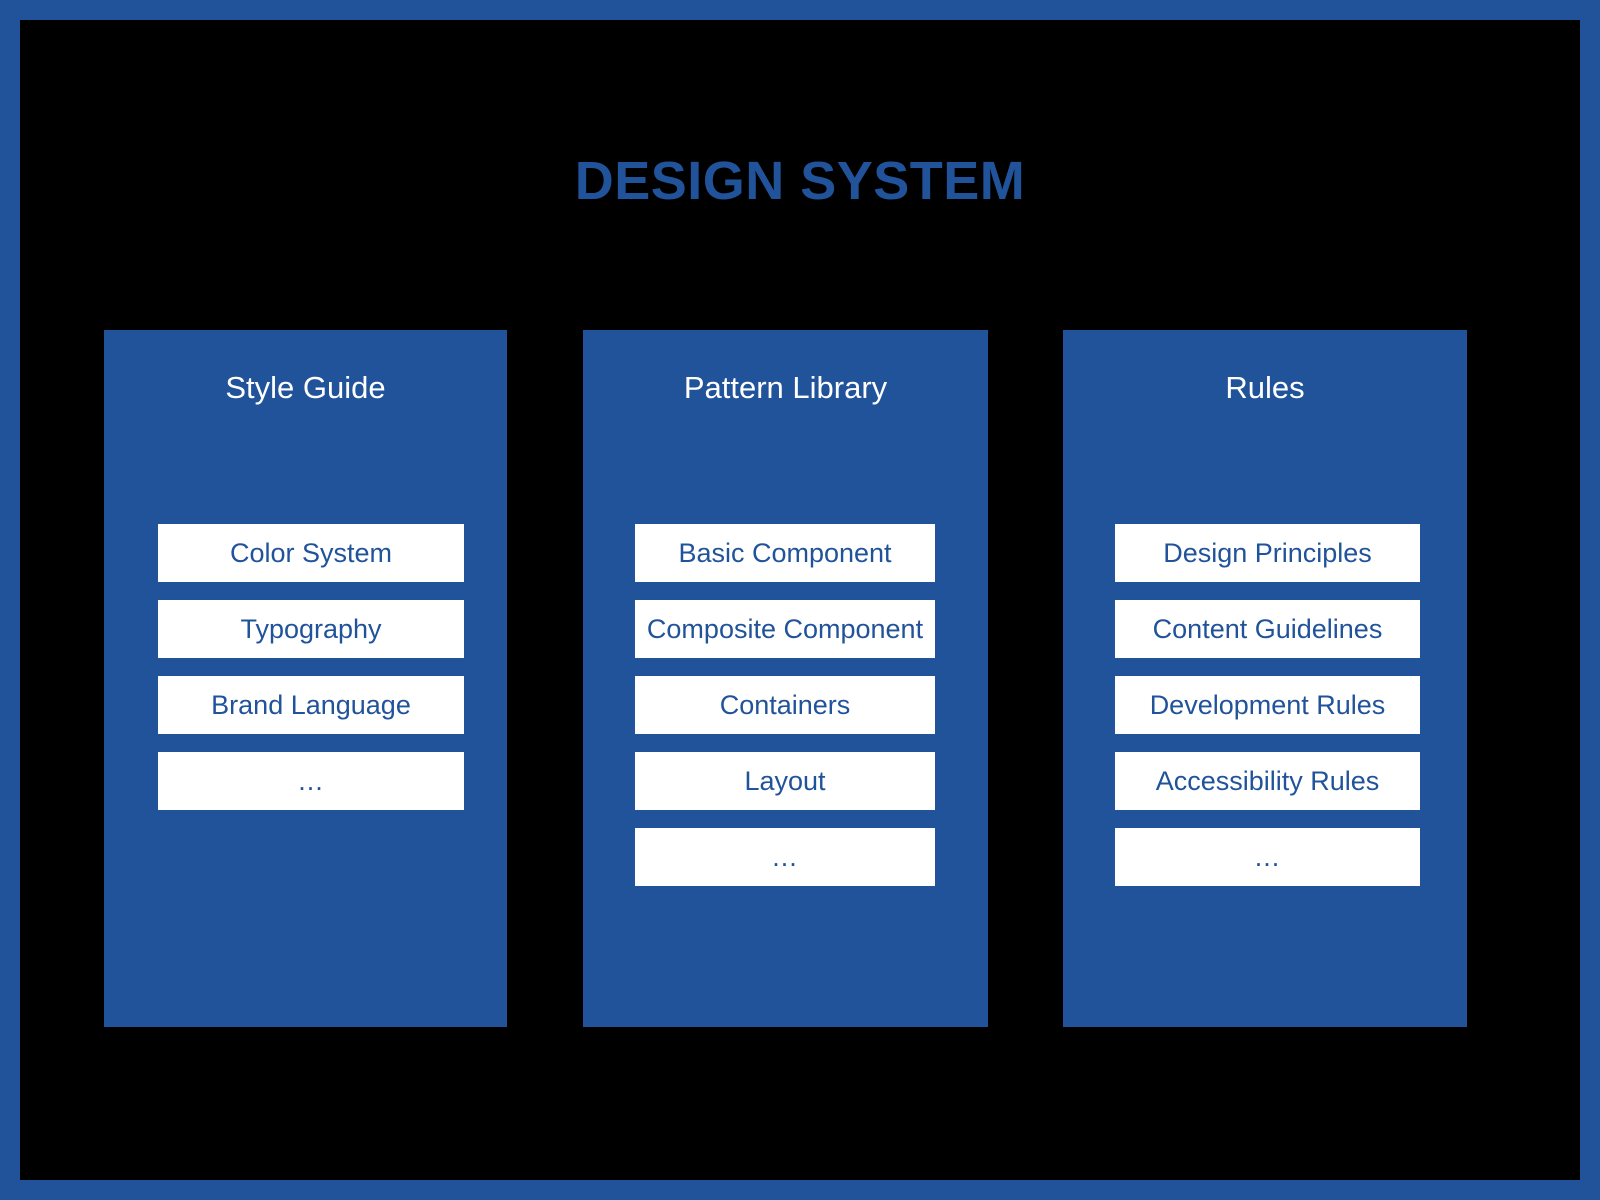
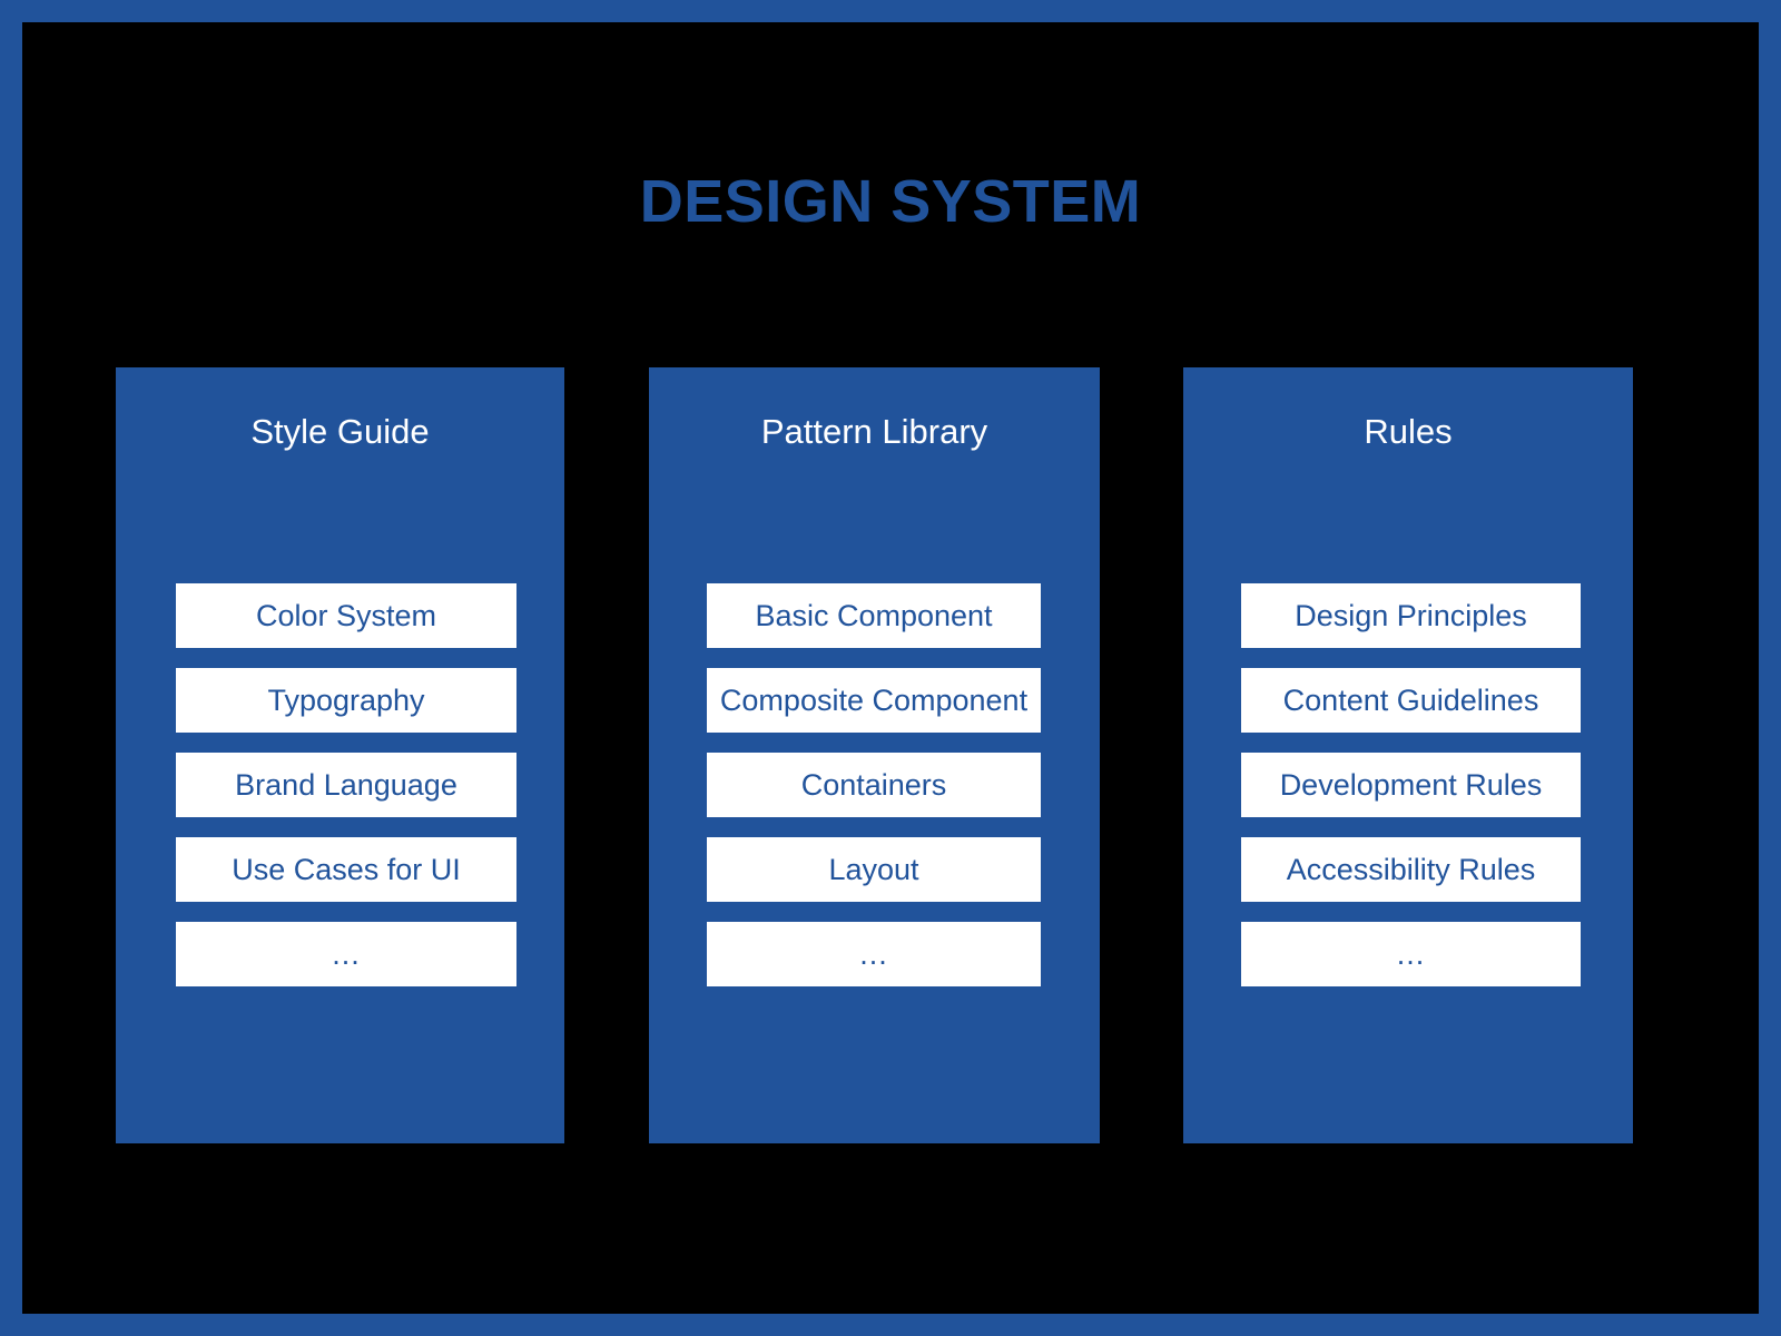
  DESIGN SYSTEM
  Style Guide
  Color System
  Typography
  Brand Language
+ Use Cases for UI
  ...
  Pattern Library
  Basic Component
  Composite Component
  Containers
  Layout
  ...
  Rules
  Design Principles
  Content Guidelines
  Development Rules
  Accessibility Rules
  ...
